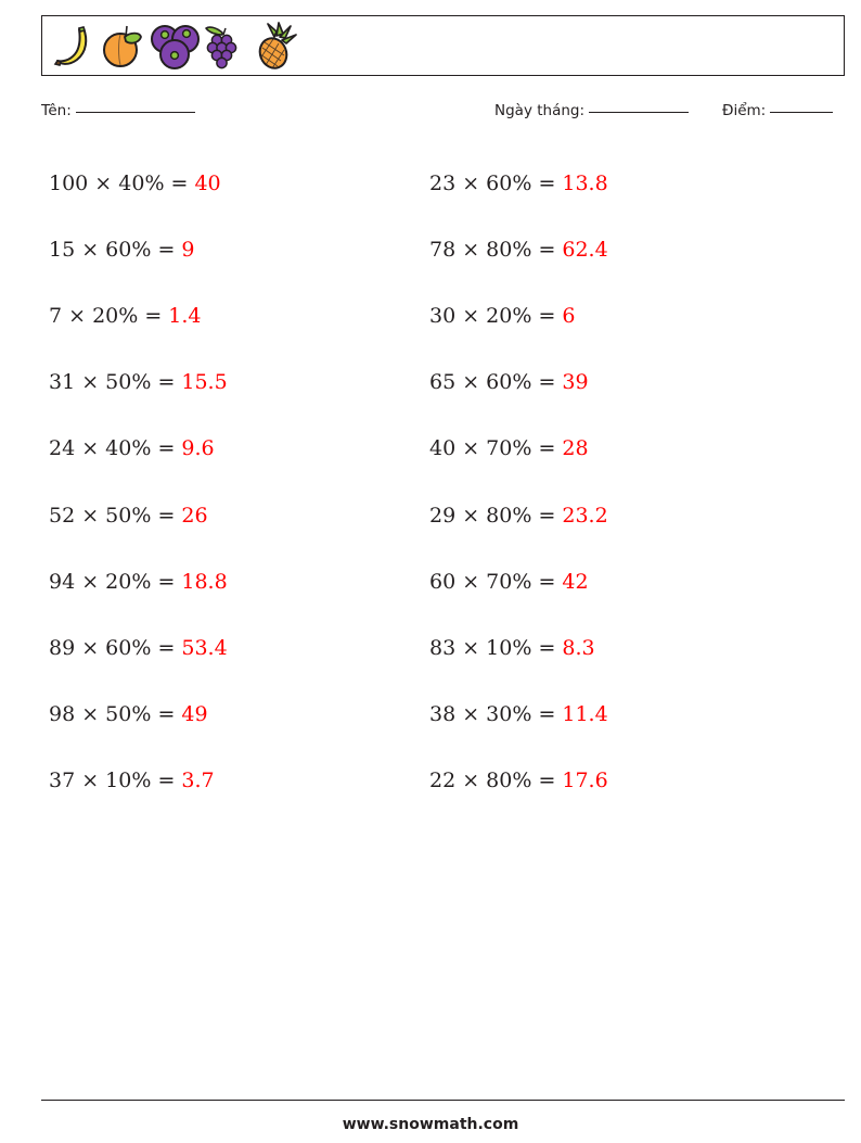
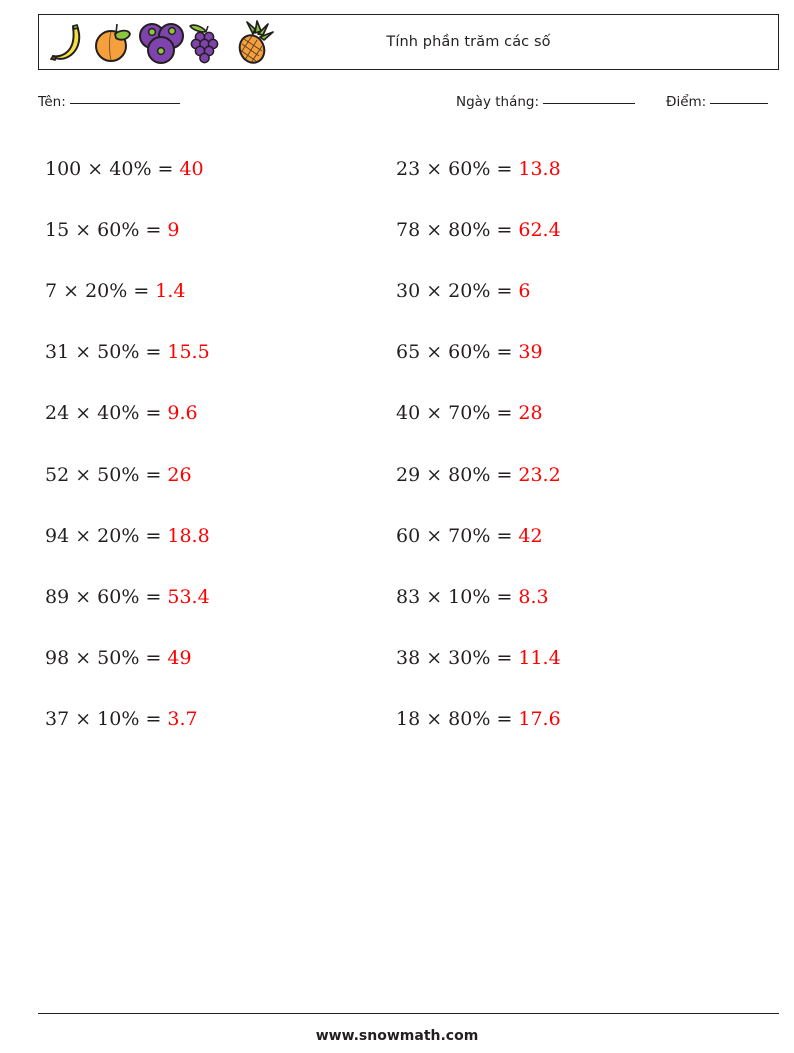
+ Tính phần trăm các số
  Tên:
  Ngày tháng:
  Điểm:
  100 × 40% =
  40
  15 × 60% =
  9
  7 × 20% =
  1.4
  31 × 50% =
  15.5
  24 × 40% =
  9.6
  52 × 50% =
  26
  94 × 20% =
  18.8
  89 × 60% =
  53.4
  98 × 50% =
  49
  37 × 10% =
  3.7
  23 × 60% =
  13.8
  78 × 80% =
  62.4
  30 × 20% =
  6
  65 × 60% =
  39
  40 × 70% =
  28
  29 × 80% =
  23.2
  60 × 70% =
  42
  83 × 10% =
  8.3
  38 × 30% =
  11.4
- 22 × 80% =
+ 18 × 80% =
  17.6
  www.snowmath.com
